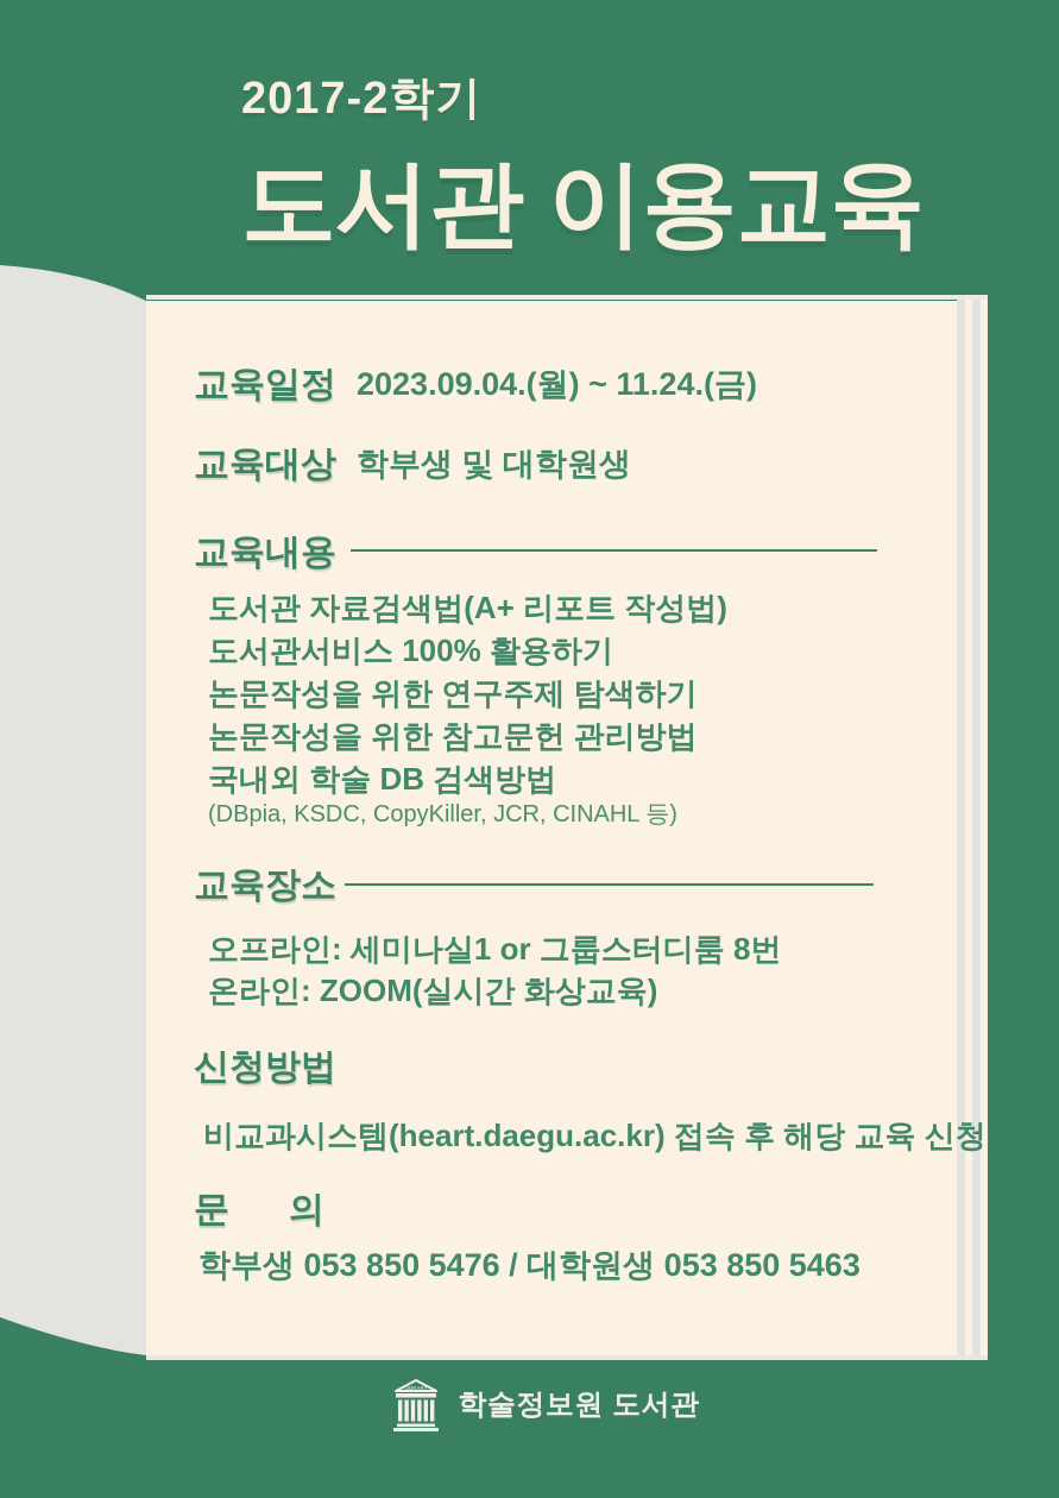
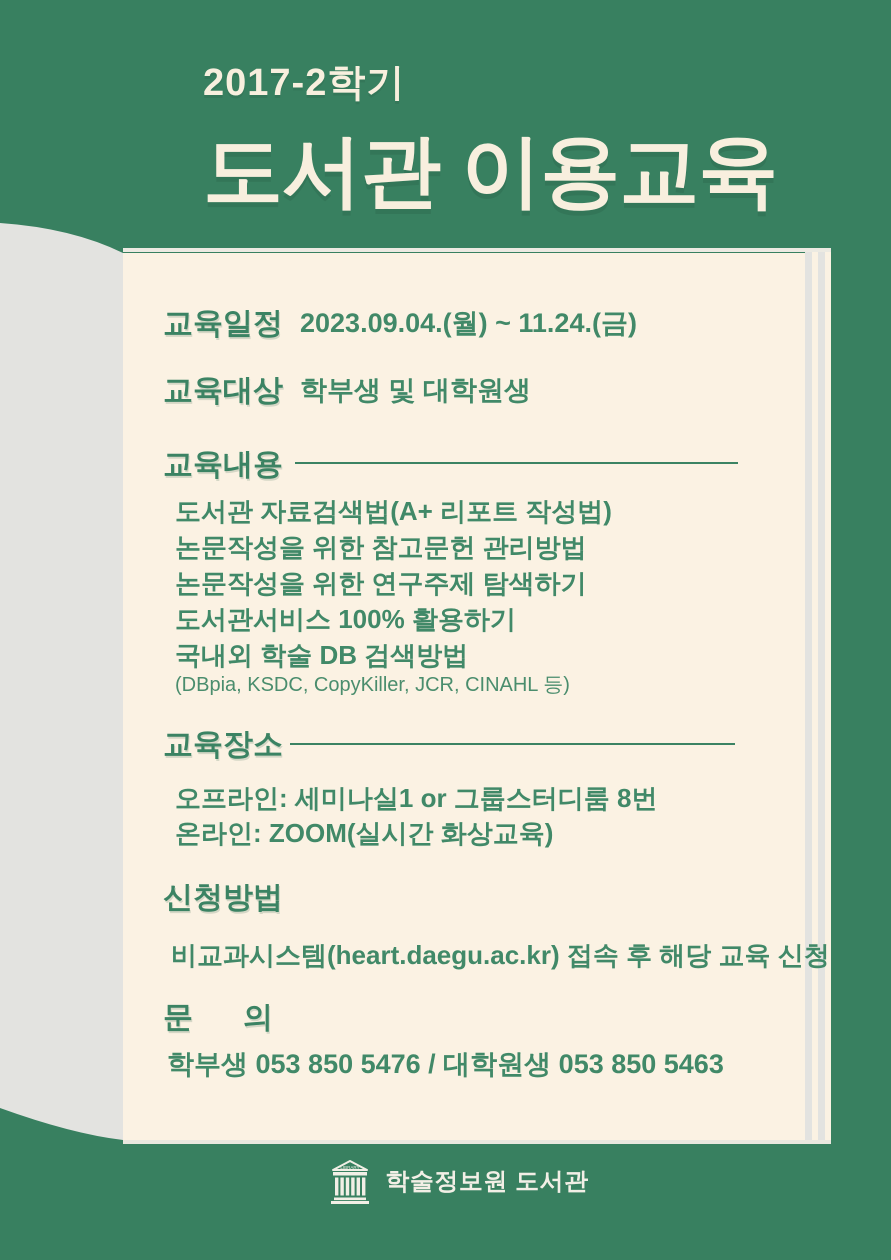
  2017-2학기
  도서관 이용교육
  교육일정
  2023.09.04.(월) ~ 11.24.(금)
  교육대상
  학부생 및 대학원생
  교육내용
  도서관 자료검색법(A+ 리포트 작성법)
- 도서관서비스 100% 활용하기
+ 논문작성을 위한 참고문헌 관리방법
  논문작성을 위한 연구주제 탐색하기
- 논문작성을 위한 참고문헌 관리방법
+ 도서관서비스 100% 활용하기
  국내외 학술 DB 검색방법
  (DBpia, KSDC, CopyKiller, JCR, CINAHL 등)
  교육장소
  오프라인: 세미나실1 or 그룹스터디룸 8번
  온라인: ZOOM(실시간 화상교육)
  신청방법
  비교과시스템(heart.daegu.ac.kr) 접속 후 해당 교육 신청
  문 의
  학부생 053 850 5476 / 대학원생 053 850 5463
  학술정보원 도서관
